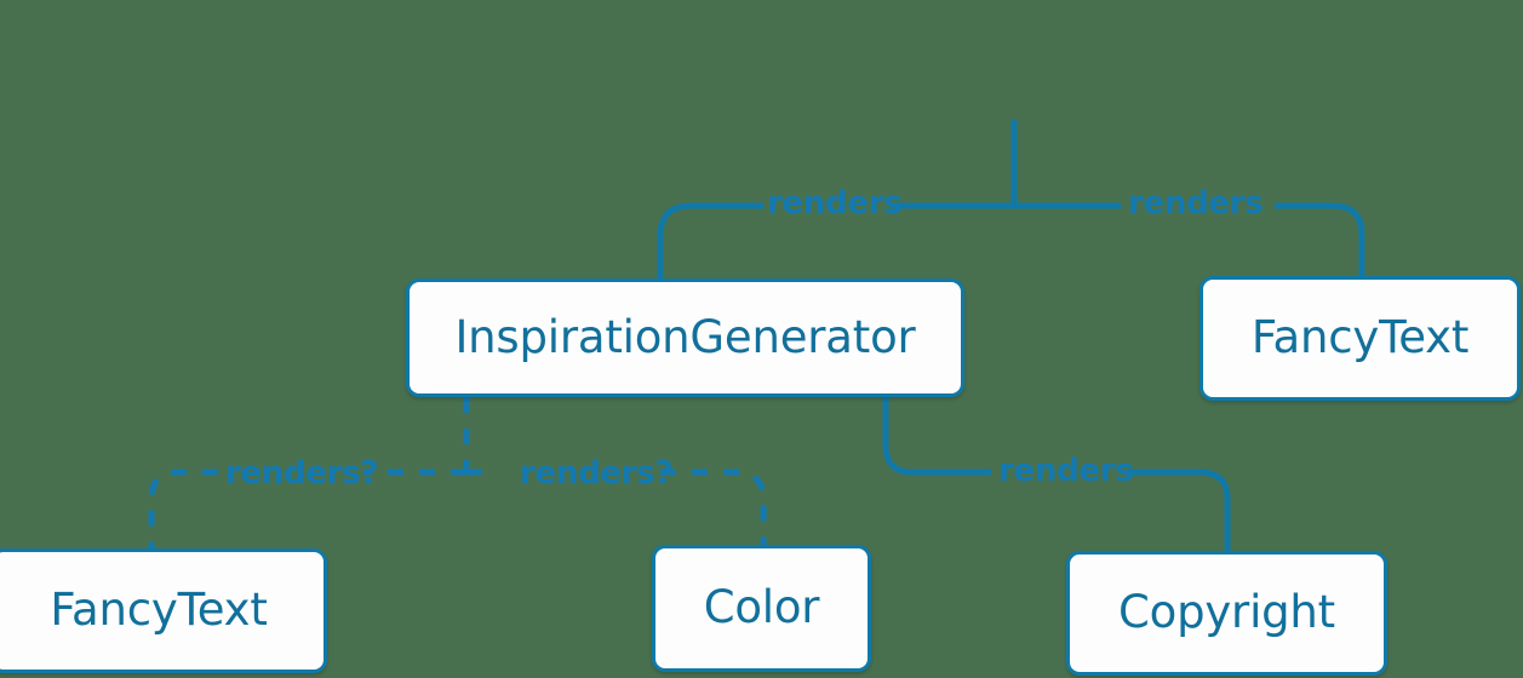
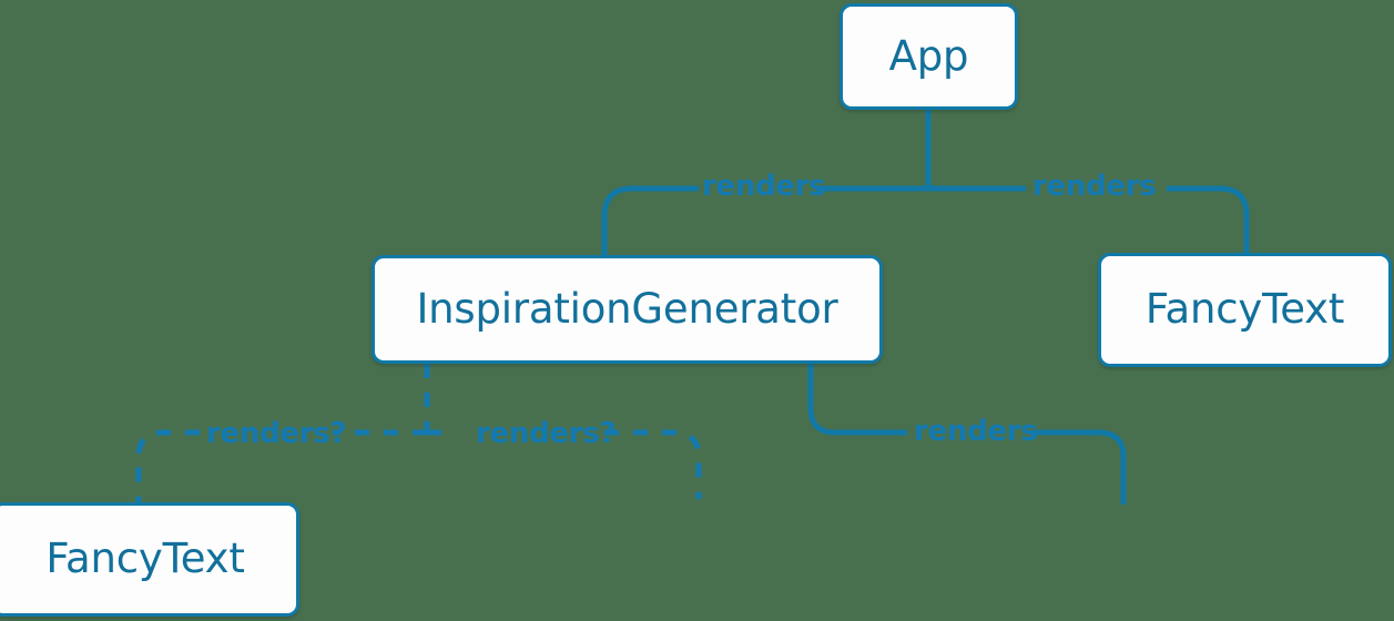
+ App
  InspirationGenerator
  FancyText
  FancyText
- Color
- Copyright
  renders
  renders
  renders?
  renders?
  renders
